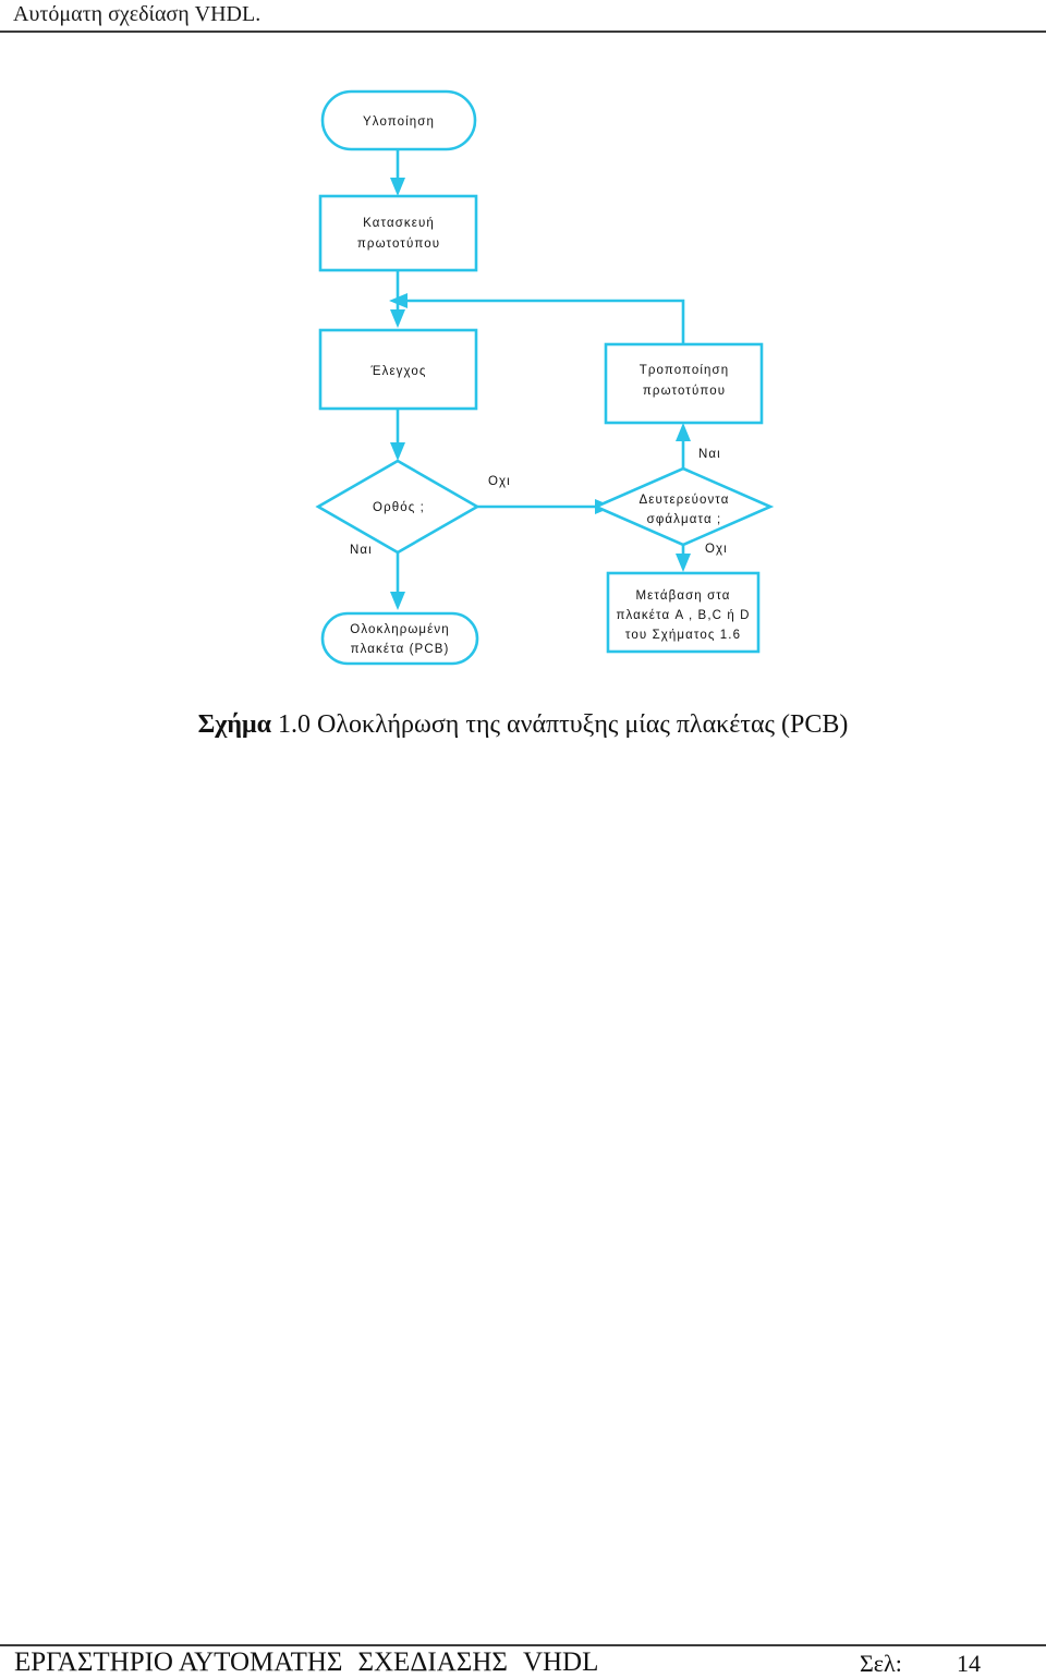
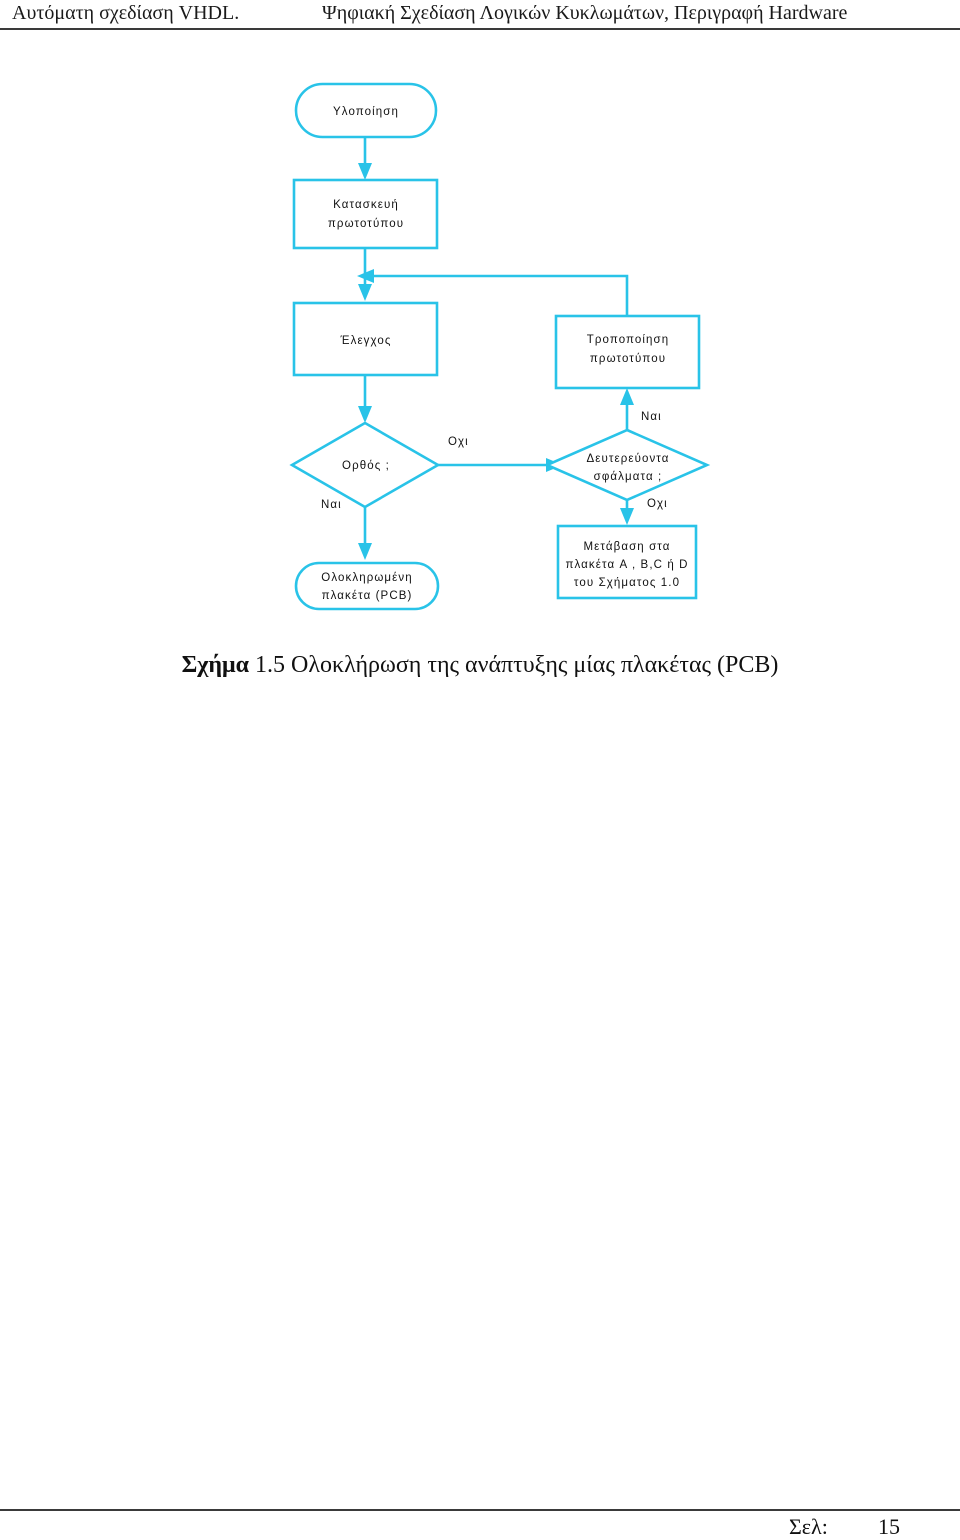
  Αυτόματη σχεδίαση VHDL.
+ Ψηφιακή Σχεδίαση Λογικών Κυκλωμάτων, Περιγραφή Hardware
  Υλοποίηση
  Κατασκευή
  πρωτοτύπου
  Έλεγχος
  Τροποποίηση
  πρωτοτύπου
  Ορθός ;
  Δευτερεύοντα
  σφάλματα ;
  Ολοκληρωμένη
  πλακέτα (PCB)
  Μετάβαση στα
  πλακέτα A , B,C ή D
- του Σχήματος 1.6
+ του Σχήματος 1.0
  Οχι
  Ναι
  Ναι
  Οχι
- Σχήμα 1.0 Ολοκλήρωση της ανάπτυξης μίας πλακέτας (PCB)
+ Σχήμα 1.5 Ολοκλήρωση της ανάπτυξης μίας πλακέτας (PCB)
- ΕΡΓΑΣΤΗΡΙΟ ΑΥΤΟΜΑΤΗΣ ΣΧΕΔΙΑΣΗΣ VHDL
  Σελ:
- 14
+ 15
